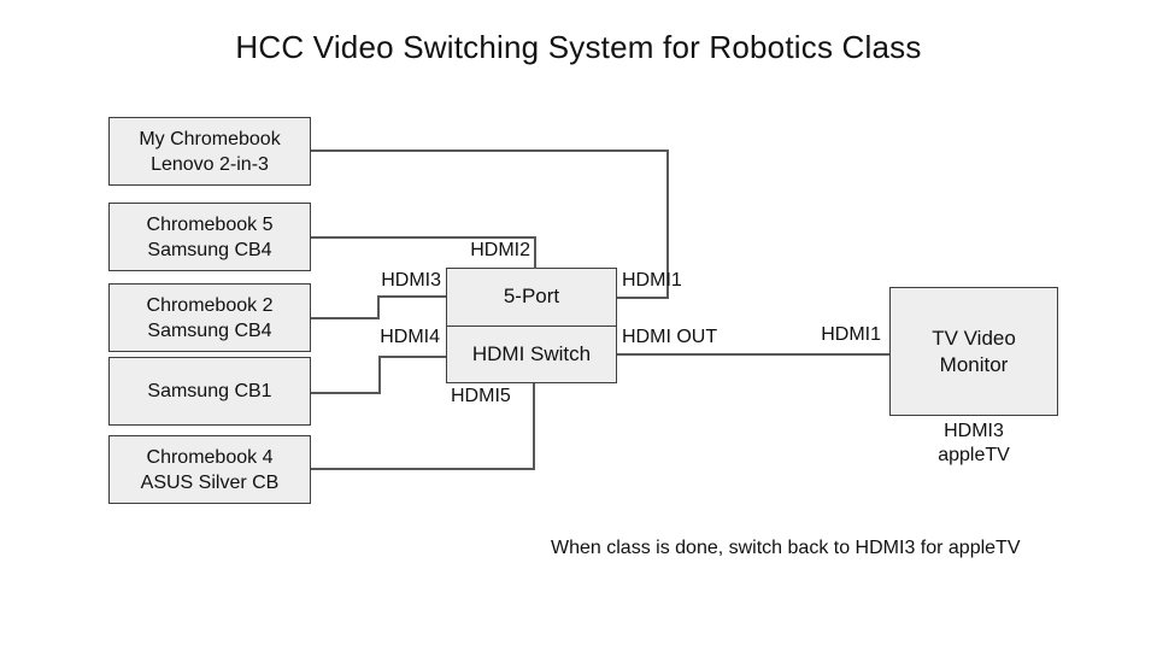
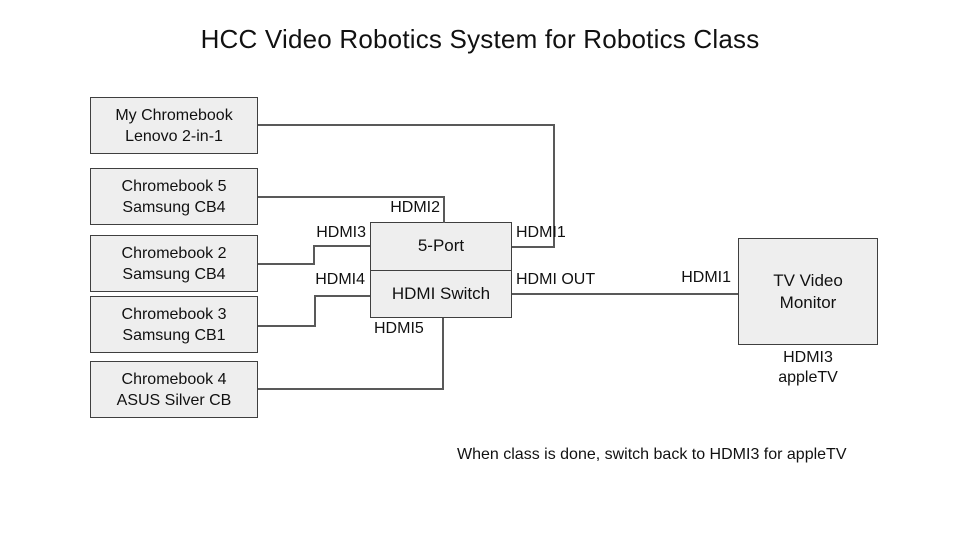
- HCC Video Switching System for Robotics Class
+ HCC Video Robotics System for Robotics Class
  My Chromebook
- Lenovo 2-in-3
+ Lenovo 2-in-1
  Chromebook 5
  Samsung CB4
  Chromebook 2
  Samsung CB4
+ Chromebook 3
  Samsung CB1
  Chromebook 4
  ASUS Silver CB
  5-Port
  HDMI Switch
  TV Video
  Monitor
  HDMI2
  HDMI3
  HDMI1
  HDMI4
  HDMI OUT
  HDMI5
  HDMI1
  HDMI3
  appleTV
  When class is done, switch back to HDMI3 for appleTV
